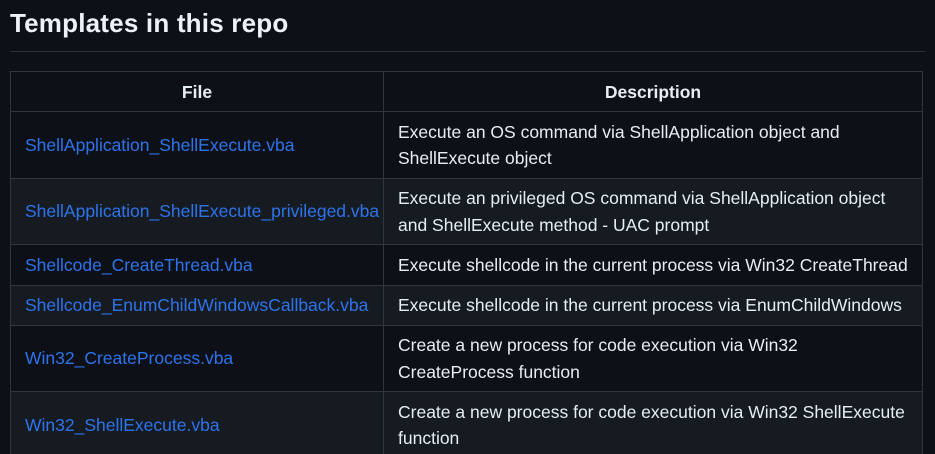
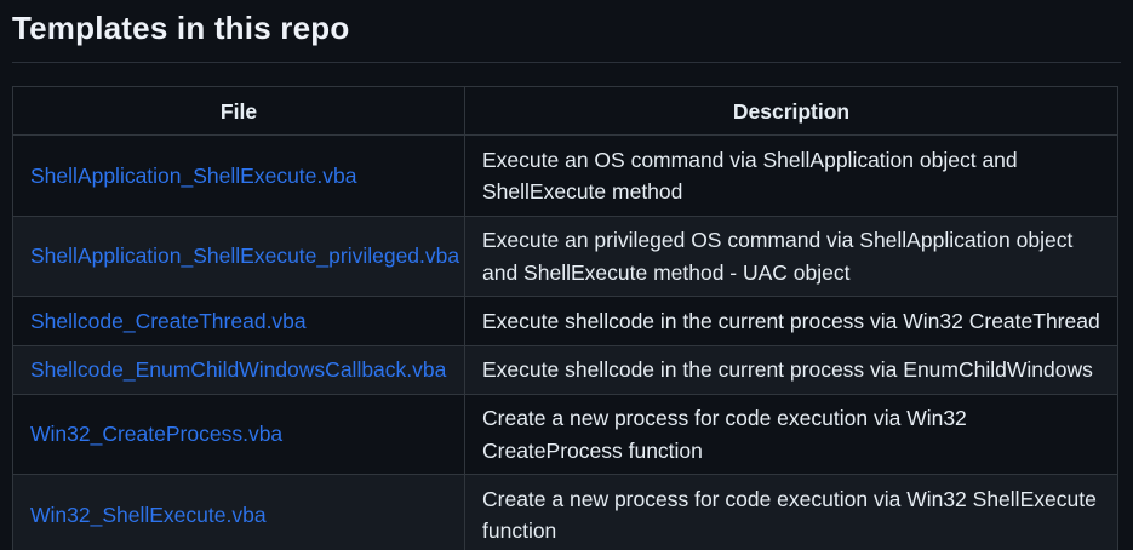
  Templates in this repo
  File	Description
- ShellApplication_ShellExecute.vba	Execute an OS command via ShellApplication object and ShellExecute object
+ ShellApplication_ShellExecute.vba	Execute an OS command via ShellApplication object and ShellExecute method
- ShellApplication_ShellExecute_privileged.vba	Execute an privileged OS command via ShellApplication object and ShellExecute method - UAC prompt
+ ShellApplication_ShellExecute_privileged.vba	Execute an privileged OS command via ShellApplication object and ShellExecute method - UAC object
  Shellcode_CreateThread.vba	Execute shellcode in the current process via Win32 CreateThread
  Shellcode_EnumChildWindowsCallback.vba	Execute shellcode in the current process via EnumChildWindows
  Win32_CreateProcess.vba	Create a new process for code execution via Win32 CreateProcess function
  Win32_ShellExecute.vba	Create a new process for code execution via Win32 ShellExecute function
